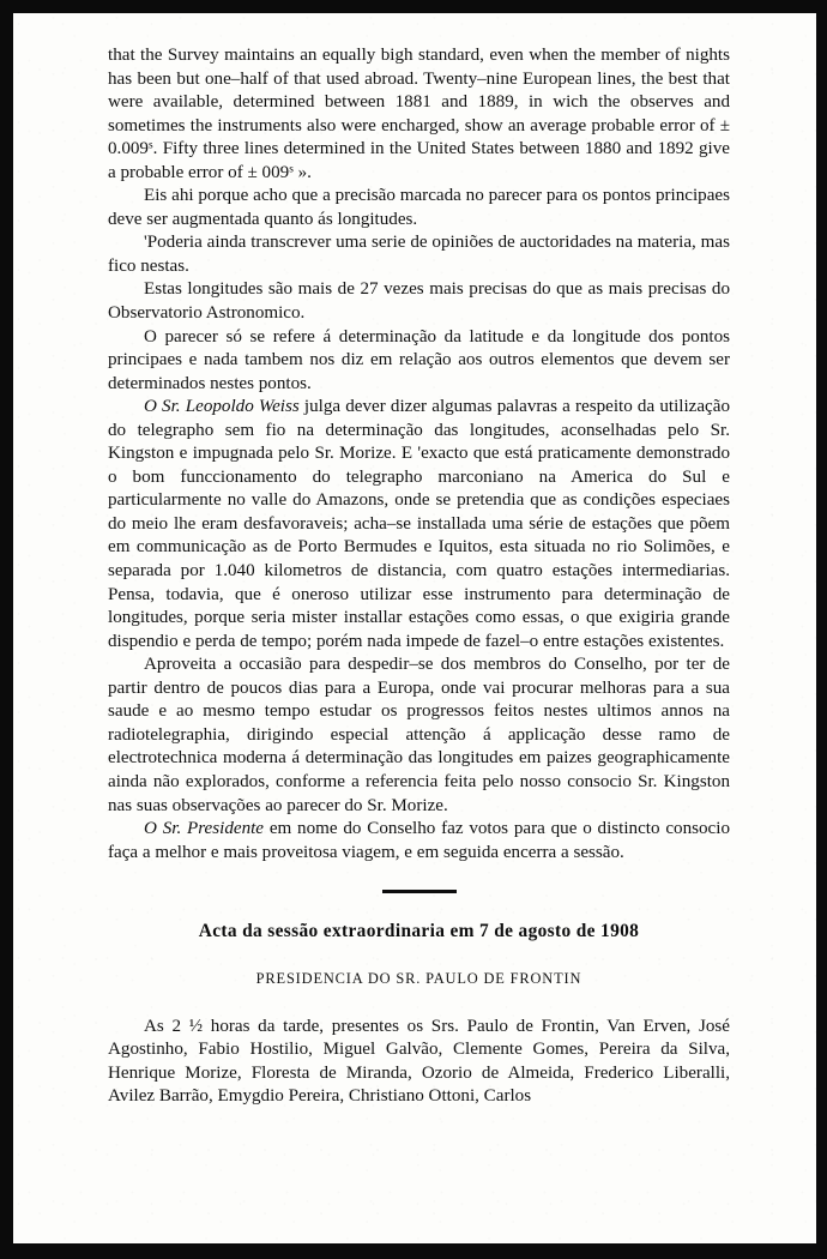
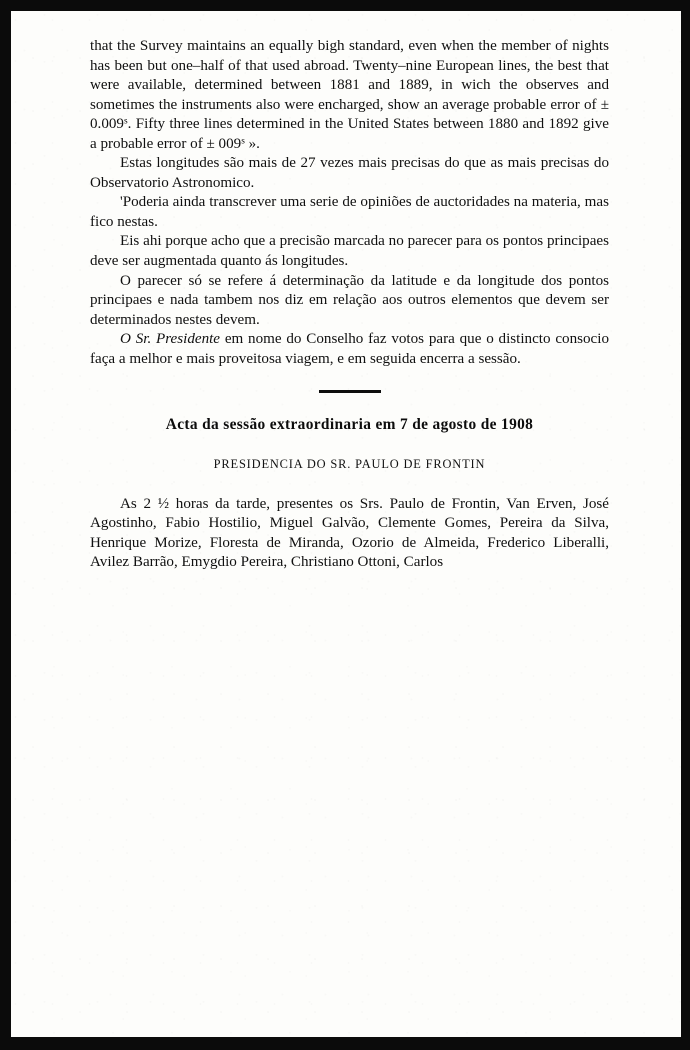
  that the Survey maintains an equally bigh standard, even when the member of nights has been but one–half of that used abroad. Twenty–nine European lines, the best that were available, determined between 1881 and 1889, in wich the observes and sometimes the instruments also were encharged, show an average probable error of ± 0.009s. Fifty three lines determined in the United States between 1880 and 1892 give a probable error of ± 009s ».
- Eis ahi porque acho que a precisão marcada no parecer para os pontos principaes deve ser augmentada quanto ás longitudes.
+ Estas longitudes são mais de 27 vezes mais precisas do que as mais precisas do Observatorio Astronomico.
  'Poderia ainda transcrever uma serie de opiniões de auctoridades na materia, mas fico nestas.
- Estas longitudes são mais de 27 vezes mais precisas do que as mais precisas do Observatorio Astronomico.
+ Eis ahi porque acho que a precisão marcada no parecer para os pontos principaes deve ser augmentada quanto ás longitudes.
- O parecer só se refere á determinação da latitude e da longitude dos pontos principaes e nada tambem nos diz em relação aos outros elementos que devem ser determinados nestes pontos.
+ O parecer só se refere á determinação da latitude e da longitude dos pontos principaes e nada tambem nos diz em relação aos outros elementos que devem ser determinados nestes devem.
- O Sr. Leopoldo Weiss julga dever dizer algumas palavras a respeito da utilização do telegrapho sem fio na determinação das longitudes, aconselhadas pelo Sr. Kingston e impugnada pelo Sr. Morize. E 'exacto que está praticamente demonstrado o bom funccionamento do telegrapho marconiano na America do Sul e particularmente no valle do Amazons, onde se pretendia que as condições especiaes do meio lhe eram desfavoraveis; acha–se installada uma série de estações que põem em communicação as de Porto Bermudes e Iquitos, esta situada no rio Solimões, e separada por 1.040 kilometros de distancia, com quatro estações intermediarias. Pensa, todavia, que é oneroso utilizar esse instrumento para determinação de longitudes, porque seria mister installar estações como essas, o que exigiria grande dispendio e perda de tempo; porém nada impede de fazel–o entre estações existentes.
- Aproveita a occasião para despedir–se dos membros do Conselho, por ter de partir dentro de poucos dias para a Europa, onde vai procurar melhoras para a sua saude e ao mesmo tempo estudar os progressos feitos nestes ultimos annos na radiotelegraphia, dirigindo especial attenção á applicação desse ramo de electrotechnica moderna á determinação das longitudes em paizes geographicamente ainda não explorados, conforme a referencia feita pelo nosso consocio Sr. Kingston nas suas observações ao parecer do Sr. Morize.
  O Sr. Presidente em nome do Conselho faz votos para que o distincto consocio faça a melhor e mais proveitosa viagem, e em seguida encerra a sessão.
  Acta da sessão extraordinaria em 7 de agosto de 1908
  PRESIDENCIA DO SR. PAULO DE FRONTIN
  As 2 ½ horas da tarde, presentes os Srs. Paulo de Frontin, Van Erven, José Agostinho, Fabio Hostilio, Miguel Galvão, Clemente Gomes, Pereira da Silva, Henrique Morize, Floresta de Miranda, Ozorio de Almeida, Frederico Liberalli, Avilez Barrão, Emygdio Pereira, Christiano Ottoni, Carlos
